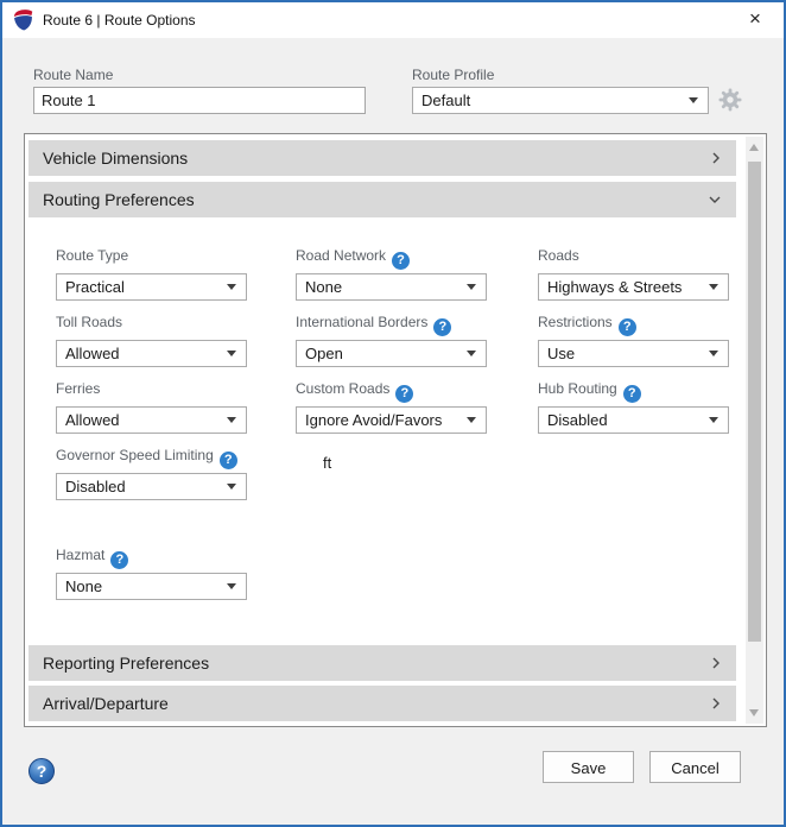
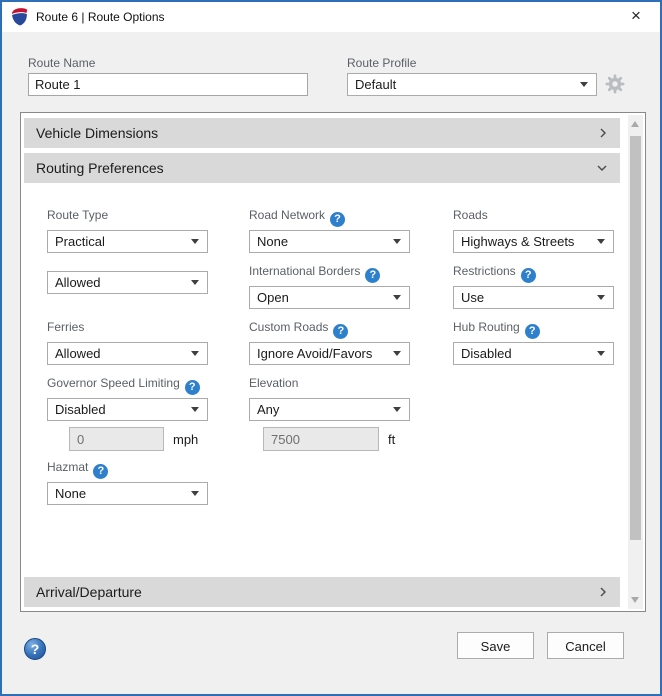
  Route 6 | Route Options
  ×
  Route Name
  Route 1
  Route Profile
  Default
  Vehicle Dimensions
  Routing Preferences
  Route Type
  Practical
  Road Network ?
  None
  Roads
  Highways & Streets
- Toll Roads
  Allowed
  International Borders ?
  Open
  Restrictions ?
  Use
  Ferries
  Allowed
  Custom Roads ?
  Ignore Avoid/Favors
  Hub Routing ?
  Disabled
  Governor Speed Limiting ?
  Disabled
+ 0
+ mph
+ Elevation
+ Any
+ 7500
  ft
  Hazmat ?
  None
- Reporting Preferences
  Arrival/Departure
  ?
  Save
  Cancel
